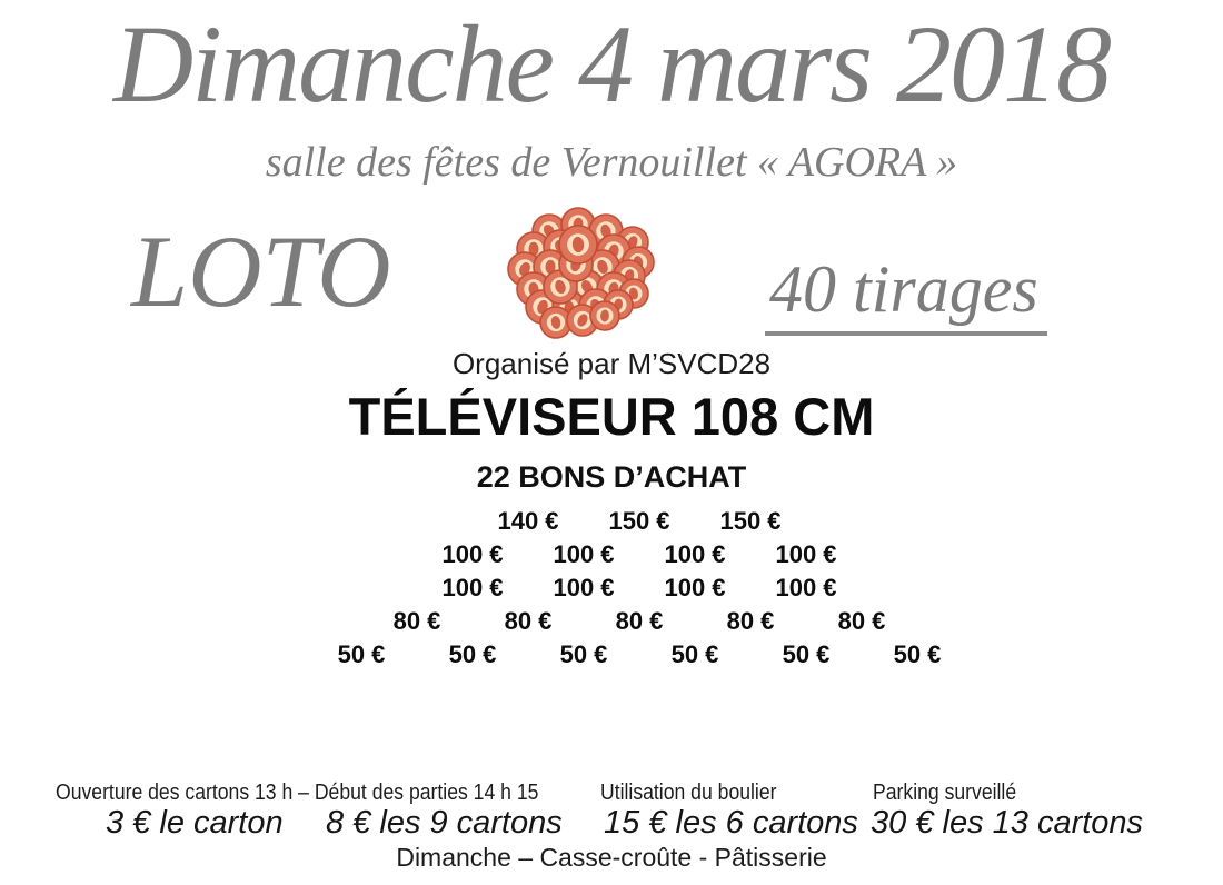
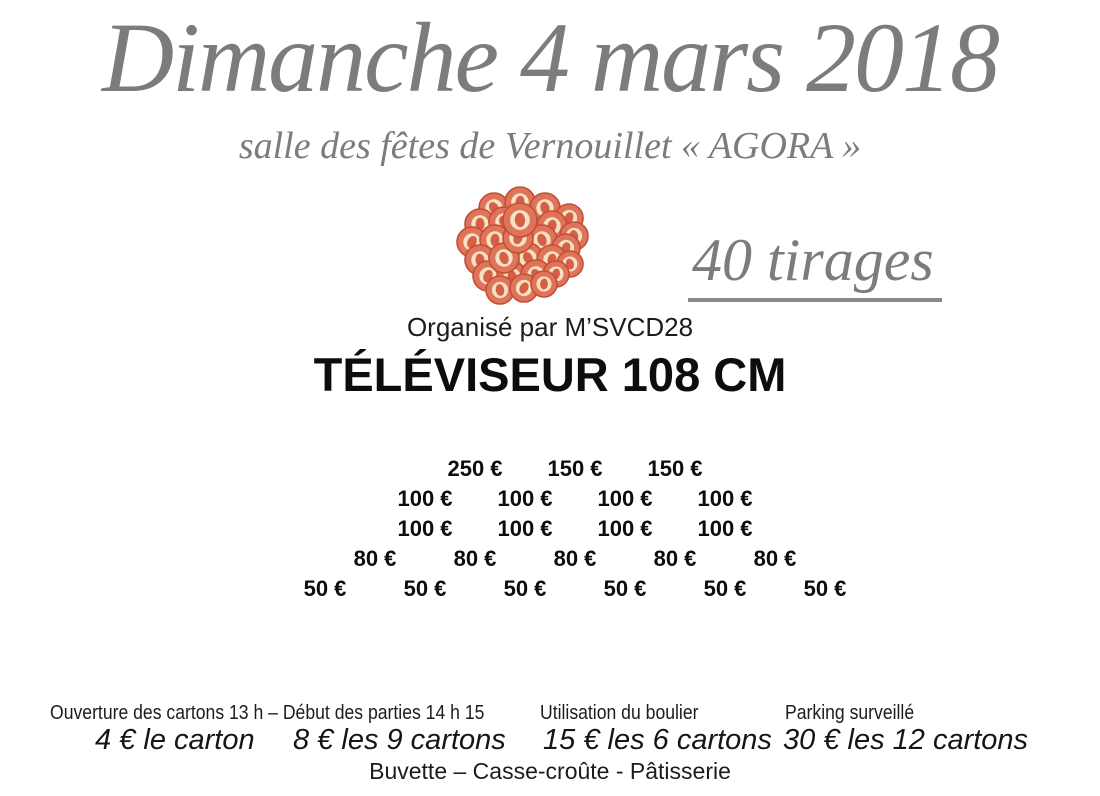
  Dimanche 4 mars 2018
  salle des fêtes de Vernouillet « AGORA »
- LOTO
  40 tirages
  Organisé par M’SVCD28
  TÉLÉVISEUR 108 CM
- 22 BONS D’ACHAT
- 140 €
+ 250 €
  150 €
  150 €
  100 €
  100 €
  100 €
  100 €
  100 €
  100 €
  100 €
  100 €
  80 €
  80 €
  80 €
  80 €
  80 €
  50 €
  50 €
  50 €
  50 €
  50 €
  50 €
  Ouverture des cartons 13 h – Début des parties 14 h 15
  Utilisation du boulier
  Parking surveillé
- 3 € le carton
+ 4 € le carton
  8 € les 9 cartons
  15 € les 6 cartons
- 30 € les 13 cartons
+ 30 € les 12 cartons
- Dimanche – Casse-croûte - Pâtisserie
+ Buvette – Casse-croûte - Pâtisserie
